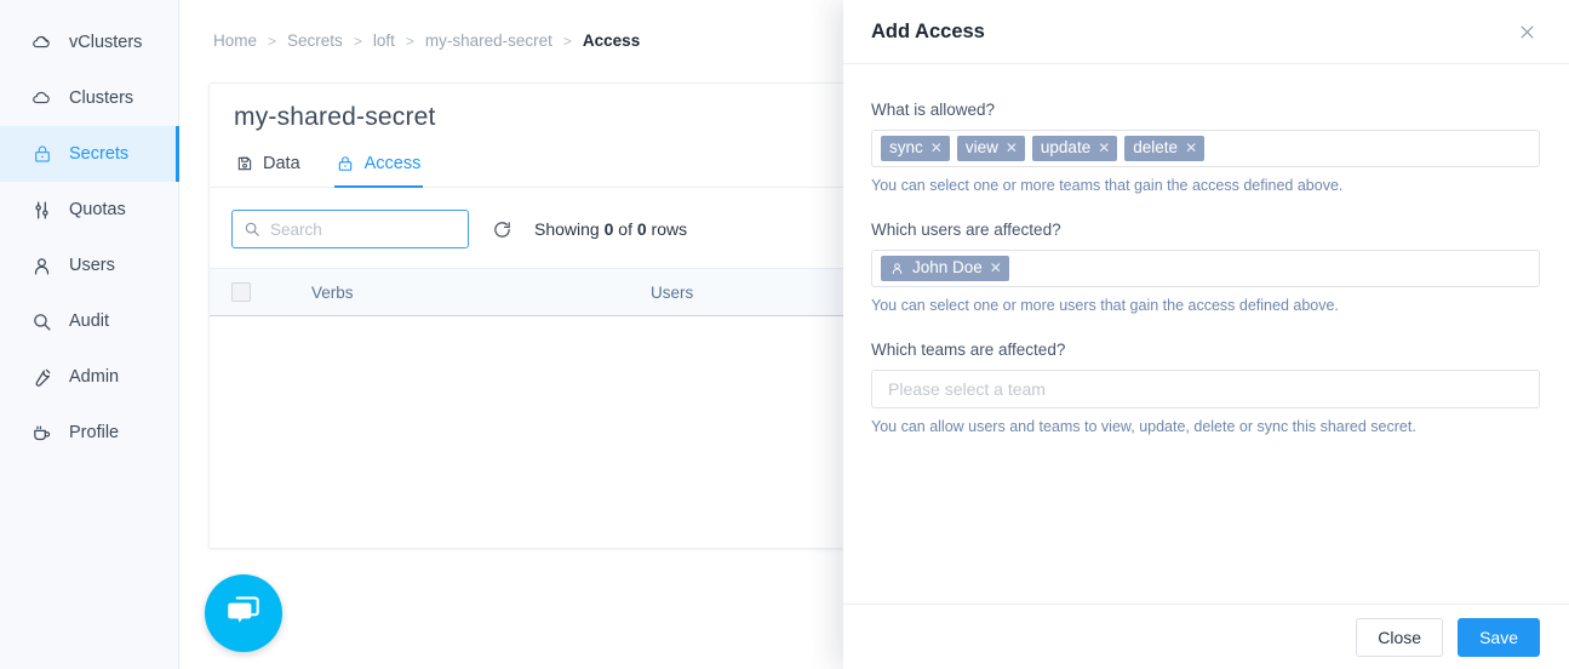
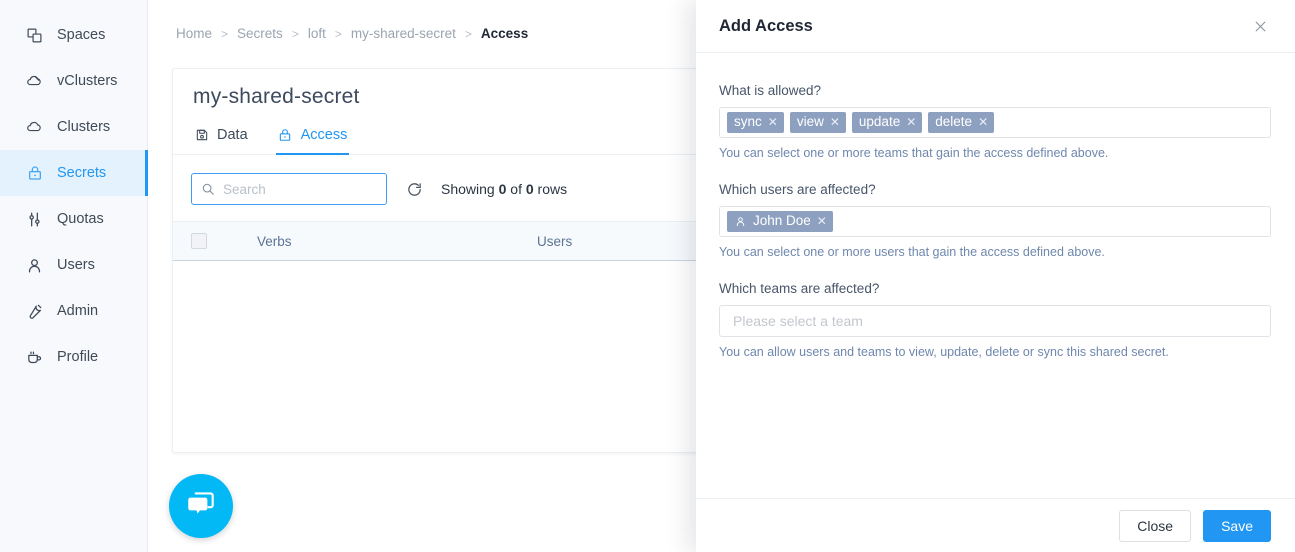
+ Spaces
  vClusters
  Clusters
  Secrets
  Quotas
  Users
- Audit
  Admin
  Profile
  Home
  >
  Secrets
  >
  loft
  >
  my-shared-secret
  >
  Access
  my-shared-secret
  Data
  Access
  Search
  Showing 0 of 0 rows
  Verbs
  Users
  Add Access
  What is allowed?
  sync
  ✕
  view
  ✕
  update
  ✕
  delete
  ✕
  You can select one or more teams that gain the access defined above.
  Which users are affected?
  John Doe
  ✕
  You can select one or more users that gain the access defined above.
  Which teams are affected?
  Please select a team
  You can allow users and teams to view, update, delete or sync this shared secret.
  Close
  Save
